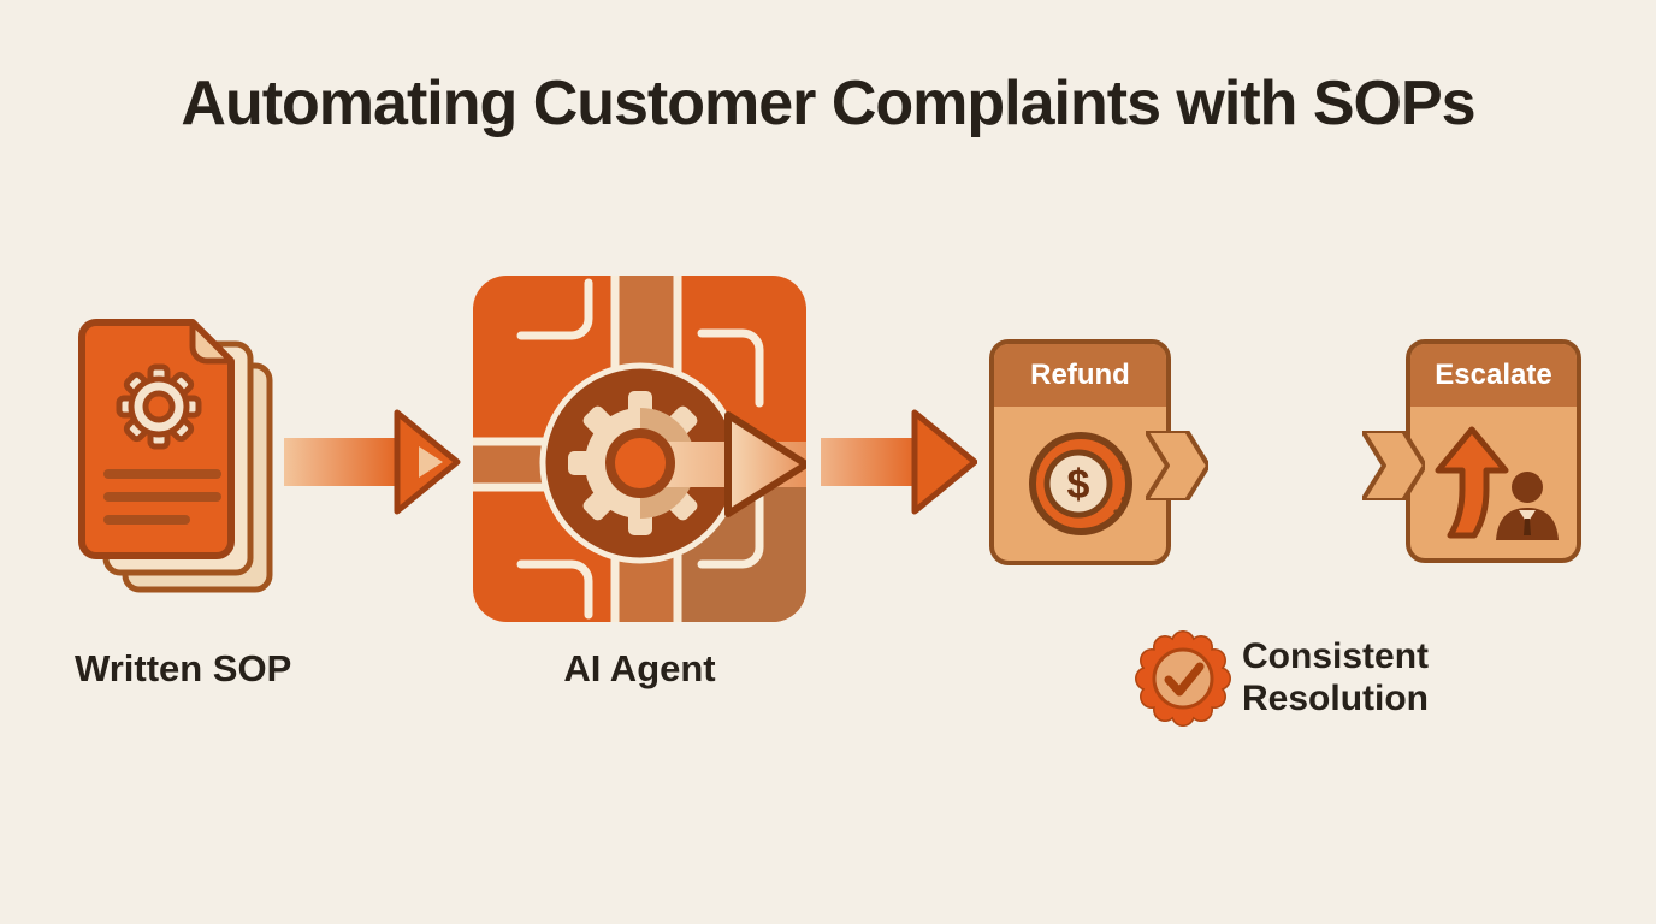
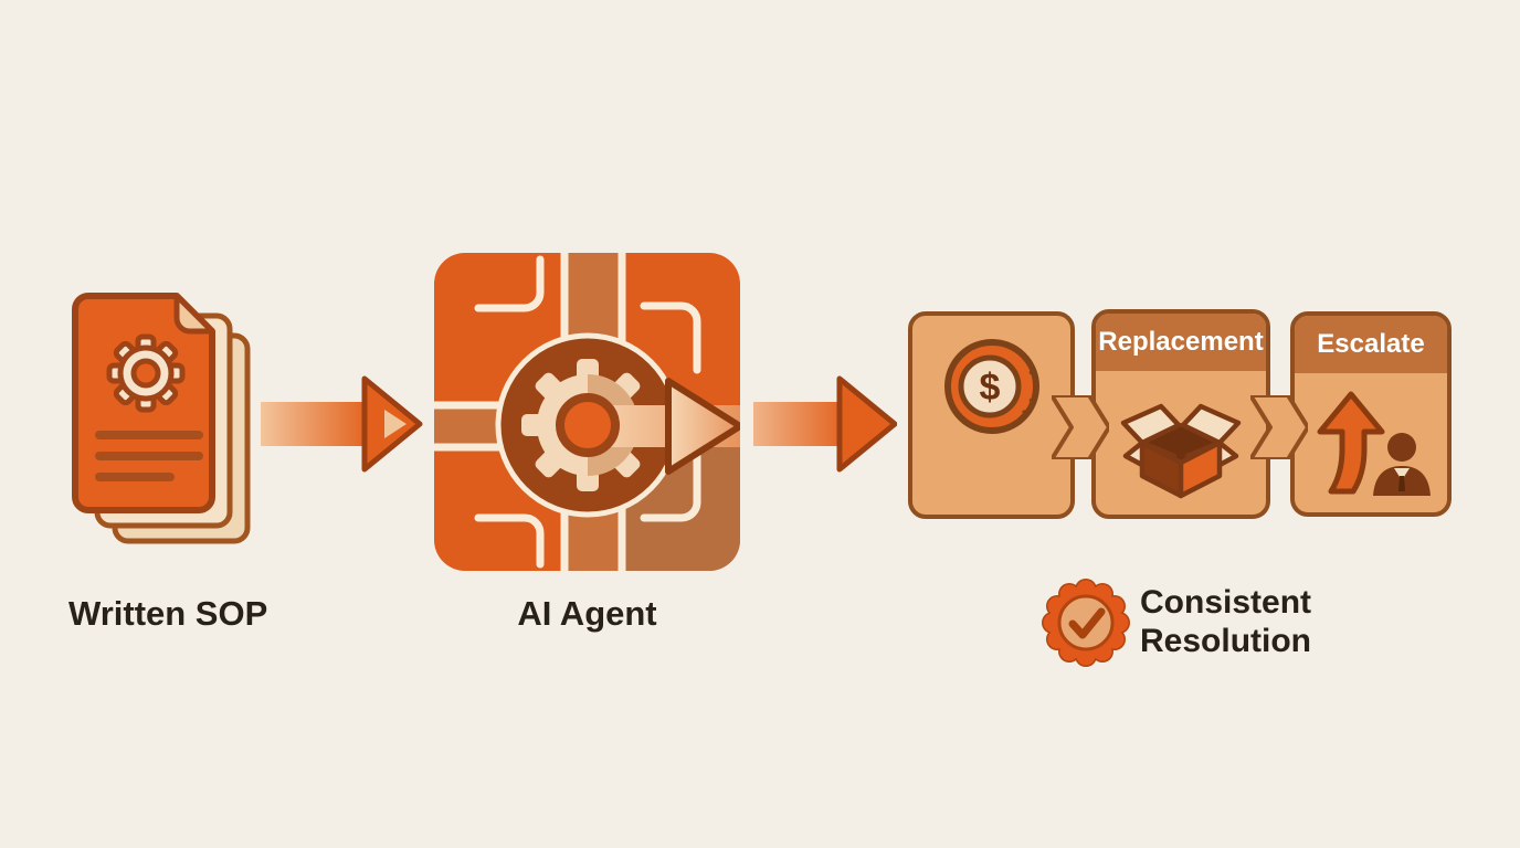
- Automating Customer Complaints with SOPs
  Written SOP
  AI Agent
- Refund
  $
+ Replacement
  Escalate
  Consistent Resolution
